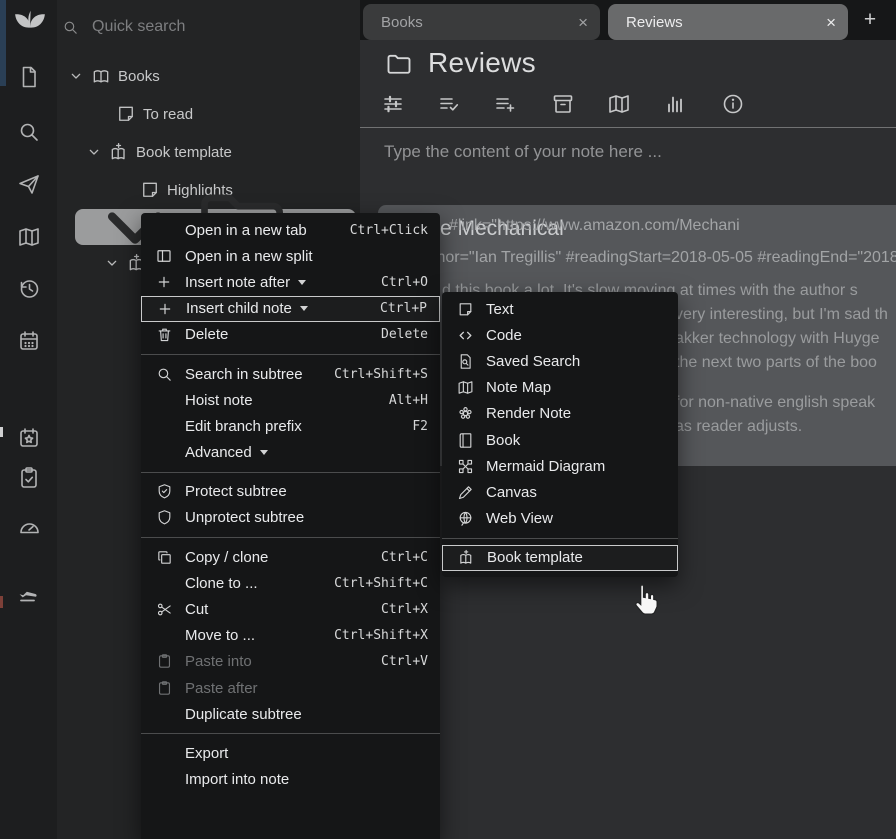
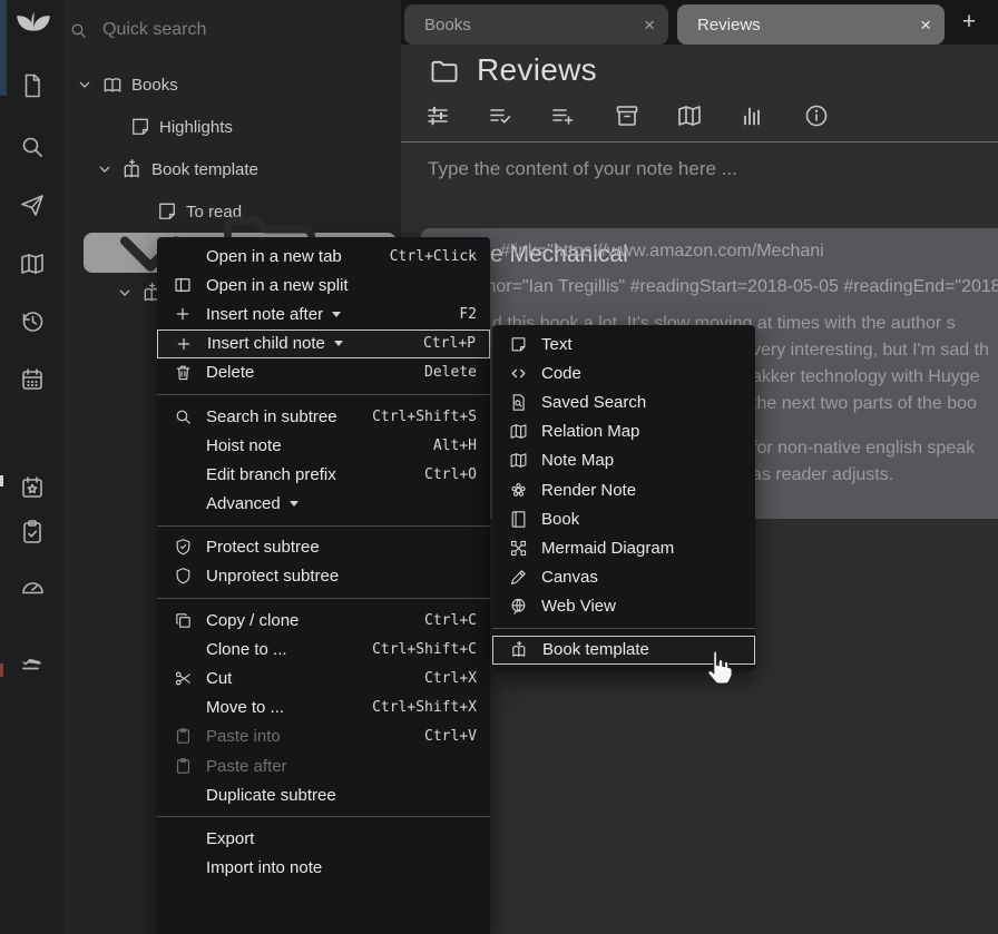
  Quick search
  Books
- To read
+ Highlights
  Book template
- Highlights
+ To read
  Books
  ×
  Reviews
  ×
  +
  Reviews
  Type the content of your note here ...
  e Mechanical
  #link="https://www.amazon.com/Mechani
  hor="Ian Tregillis" #readingStart=2018-05-05 #readingEnd="2018
  d this book a lot. It's slow moving at times with the author s
  very interesting, but I'm sad th
  akker technology with Huyge
  he next two parts of the boo
  or non-native english speak
  as reader adjusts.
  Open in a new tab
  Ctrl+Click
  Open in a new split
  Insert note after
- Ctrl+O
+ F2
  Insert child note
  Ctrl+P
  Delete
  Delete
  Search in subtree
  Ctrl+Shift+S
  Hoist note
  Alt+H
  Edit branch prefix
- F2
+ Ctrl+O
  Advanced
  Protect subtree
  Unprotect subtree
  Copy / clone
  Ctrl+C
  Clone to ...
  Ctrl+Shift+C
  Cut
  Ctrl+X
  Move to ...
  Ctrl+Shift+X
  Paste into
  Ctrl+V
  Paste after
  Duplicate subtree
  Export
  Import into note
  Text
  Code
  Saved Search
+ Relation Map
  Note Map
  Render Note
  Book
  Mermaid Diagram
  Canvas
  Web View
  Book template
